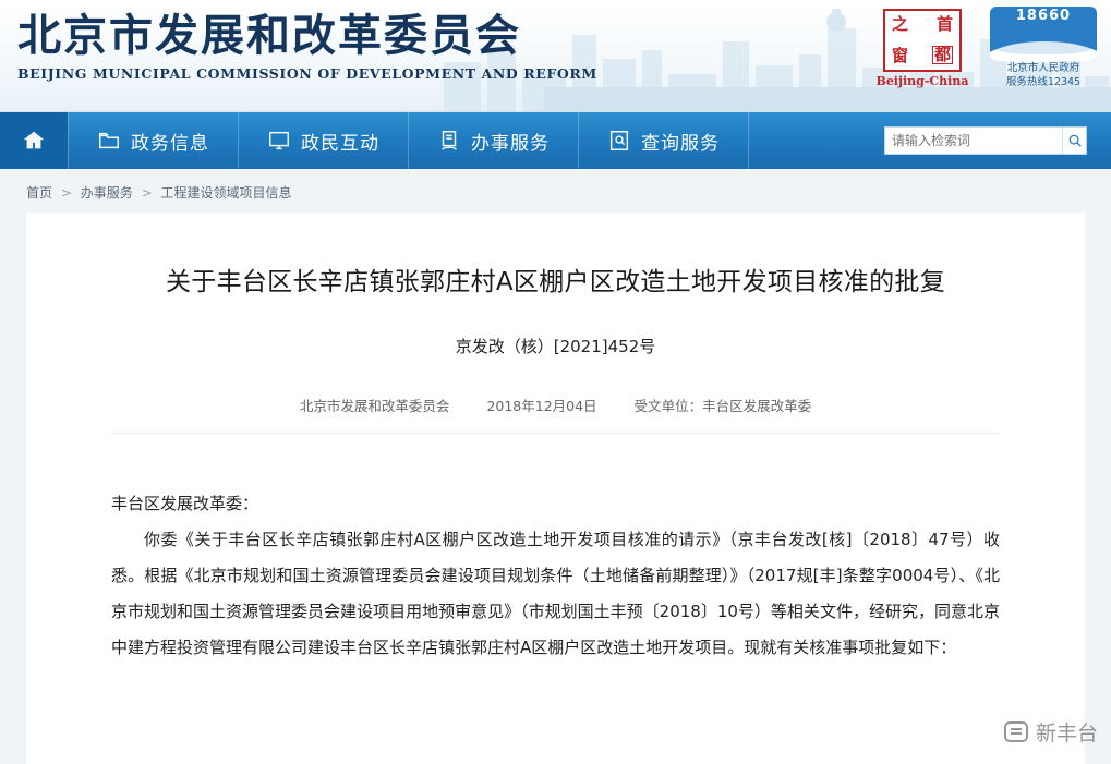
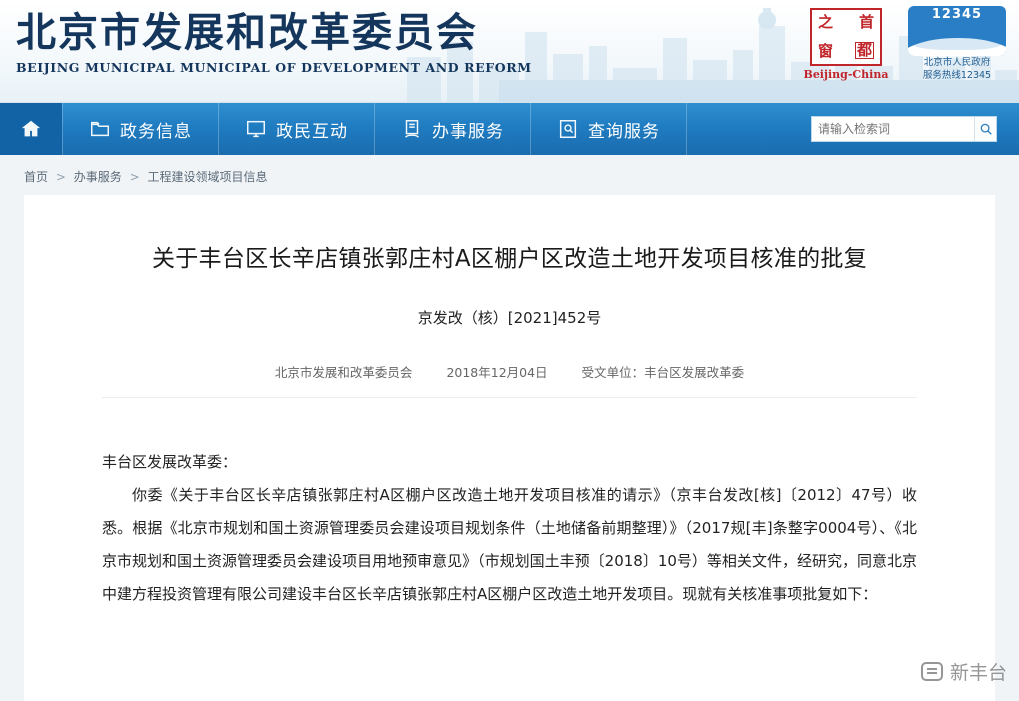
  北京市发展和改革委员会
- BEIJING MUNICIPAL COMMISSION OF DEVELOPMENT AND REFORM
+ BEIJING MUNICIPAL MUNICIPAL OF DEVELOPMENT AND REFORM
  之
  首
  窗
  都
  Beijing-China
- 18660
+ 12345
  北京市人民政府
  服务热线12345
  政务信息
  政民互动
  办事服务
  查询服务
  请输入检索词
  首页 > 办事服务 > 工程建设领域项目信息
  关于丰台区长辛店镇张郭庄村A区棚户区改造土地开发项目核准的批复
  京发改（核）[2021]452号
  北京市发展和改革委员会
  2018年12月04日
  受文单位：丰台区发展改革委
  丰台区发展改革委：
- 你委《关于丰台区长辛店镇张郭庄村A区棚户区改造土地开发项目核准的请示》（京丰台发改[核]〔2018〕47号）收悉。根据《北京市规划和国土资源管理委员会建设项目规划条件（土地储备前期整理）》（2017规[丰]条整字0004号）、《北京市规划和国土资源管理委员会建设项目用地预审意见》（市规划国土丰预〔2018〕10号）等相关文件，经研究，同意北京中建方程投资管理有限公司建设丰台区长辛店镇张郭庄村A区棚户区改造土地开发项目。现就有关核准事项批复如下：
+ 你委《关于丰台区长辛店镇张郭庄村A区棚户区改造土地开发项目核准的请示》（京丰台发改[核]〔2012〕47号）收悉。根据《北京市规划和国土资源管理委员会建设项目规划条件（土地储备前期整理）》（2017规[丰]条整字0004号）、《北京市规划和国土资源管理委员会建设项目用地预审意见》（市规划国土丰预〔2018〕10号）等相关文件，经研究，同意北京中建方程投资管理有限公司建设丰台区长辛店镇张郭庄村A区棚户区改造土地开发项目。现就有关核准事项批复如下：
  新丰台
